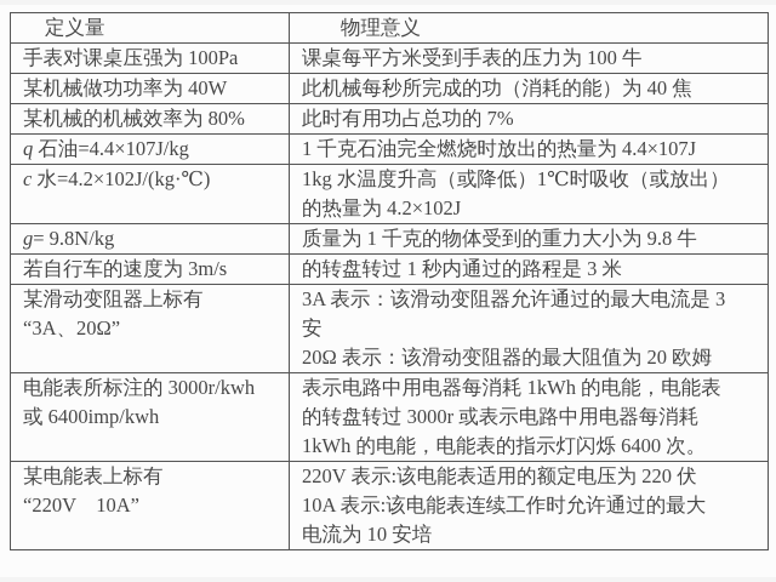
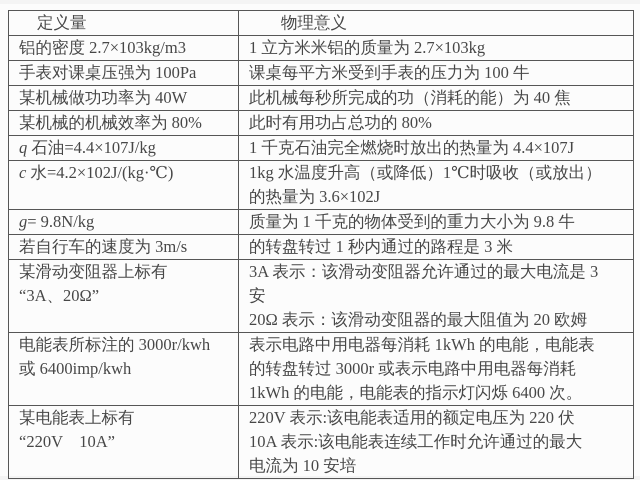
  定义量	物理意义
+ 铝的密度 2.7×103kg/m3	1 立方米米铝的质量为 2.7×103kg
  手表对课桌压强为 100Pa	课桌每平方米受到手表的压力为 100 牛
  某机械做功功率为 40W	此机械每秒所完成的功（消耗的能）为 40 焦
- 某机械的机械效率为 80%	此时有用功占总功的 7%
+ 某机械的机械效率为 80%	此时有用功占总功的 80%
  q 石油=4.4×107J/kg	1 千克石油完全燃烧时放出的热量为 4.4×107J
- c 水=4.2×102J/(kg·℃)	1kg 水温度升高（或降低）1℃时吸收（或放出）的热量为 4.2×102J
+ c 水=4.2×102J/(kg·℃)	1kg 水温度升高（或降低）1℃时吸收（或放出）的热量为 3.6×102J
  g= 9.8N/kg	质量为 1 千克的物体受到的重力大小为 9.8 牛
  若自行车的速度为 3m/s	的转盘转过 1 秒内通过的路程是 3 米
  某滑动变阻器上标有“3A、20Ω”	3A 表示：该滑动变阻器允许通过的最大电流是 3安20Ω 表示：该滑动变阻器的最大阻值为 20 欧姆
  电能表所标注的 3000r/kwh或 6400imp/kwh	表示电路中用电器每消耗 1kWh 的电能，电能表的转盘转过 3000r 或表示电路中用电器每消耗1kWh 的电能，电能表的指示灯闪烁 6400 次。
  某电能表上标有“220V 10A”	220V 表示:该电能表适用的额定电压为 220 伏10A 表示:该电能表连续工作时允许通过的最大电流为 10 安培
